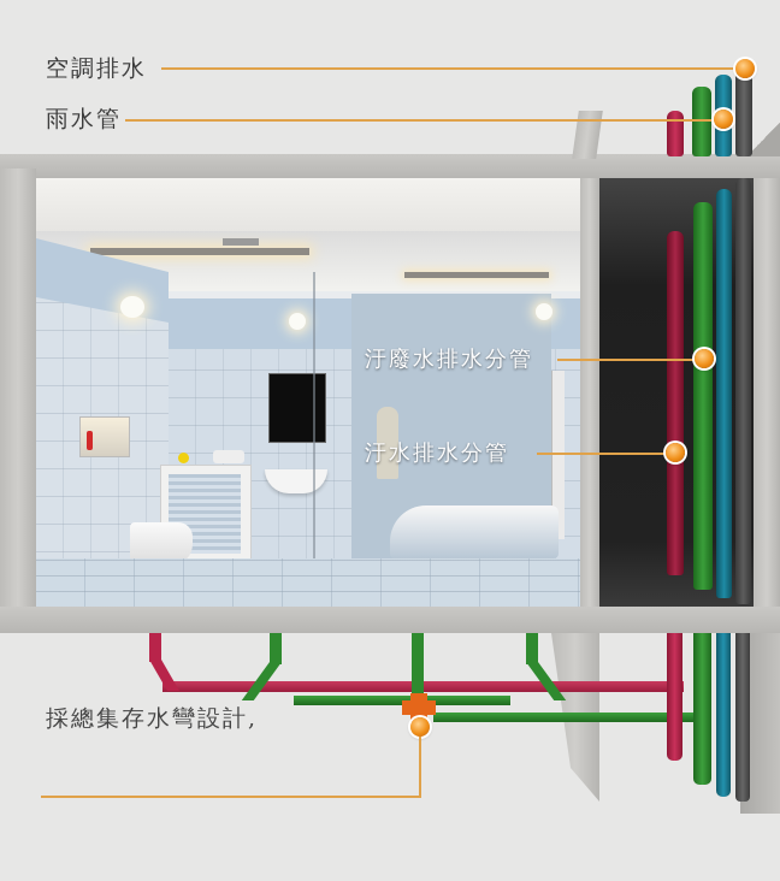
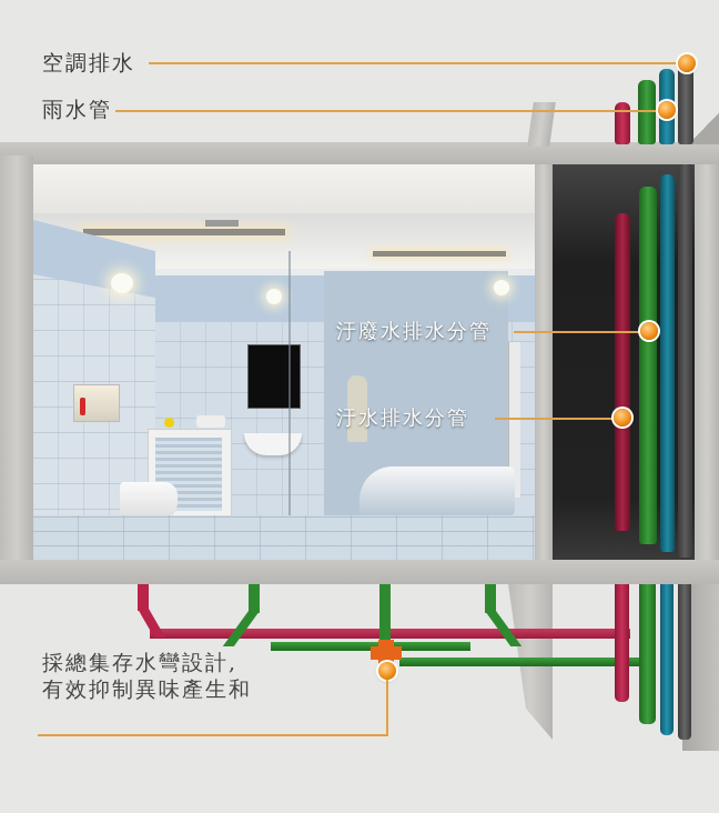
  空調排水
  雨水管
  汙廢水排水分管
  汙水排水分管
  採總集存水彎設計,
+ 有效抑制異味產生和
